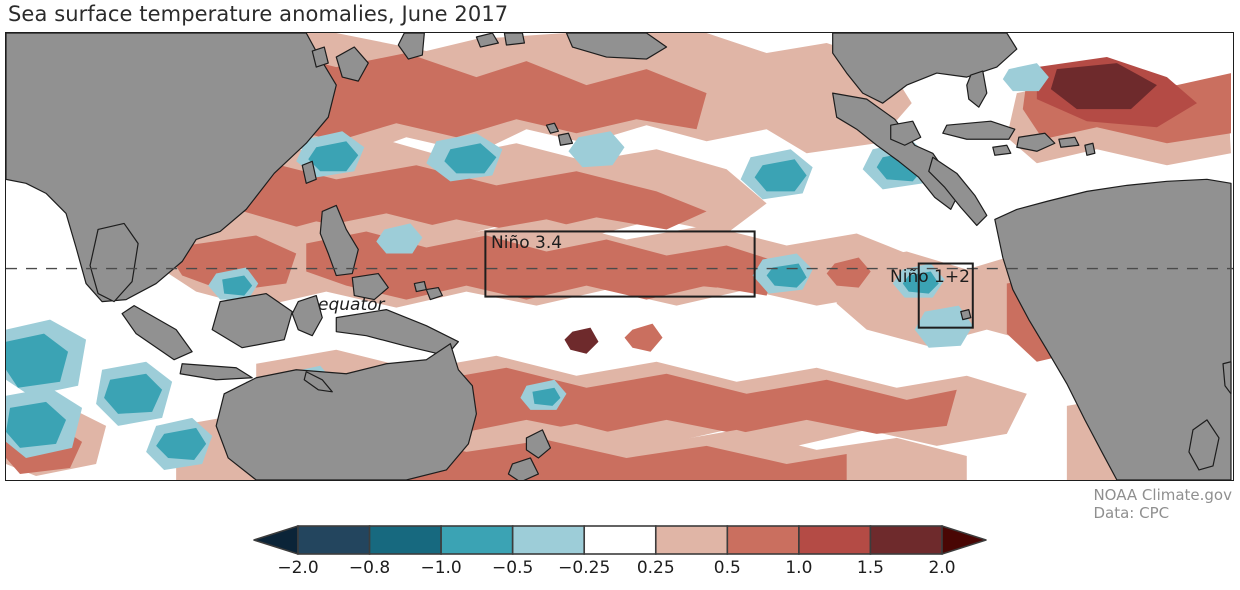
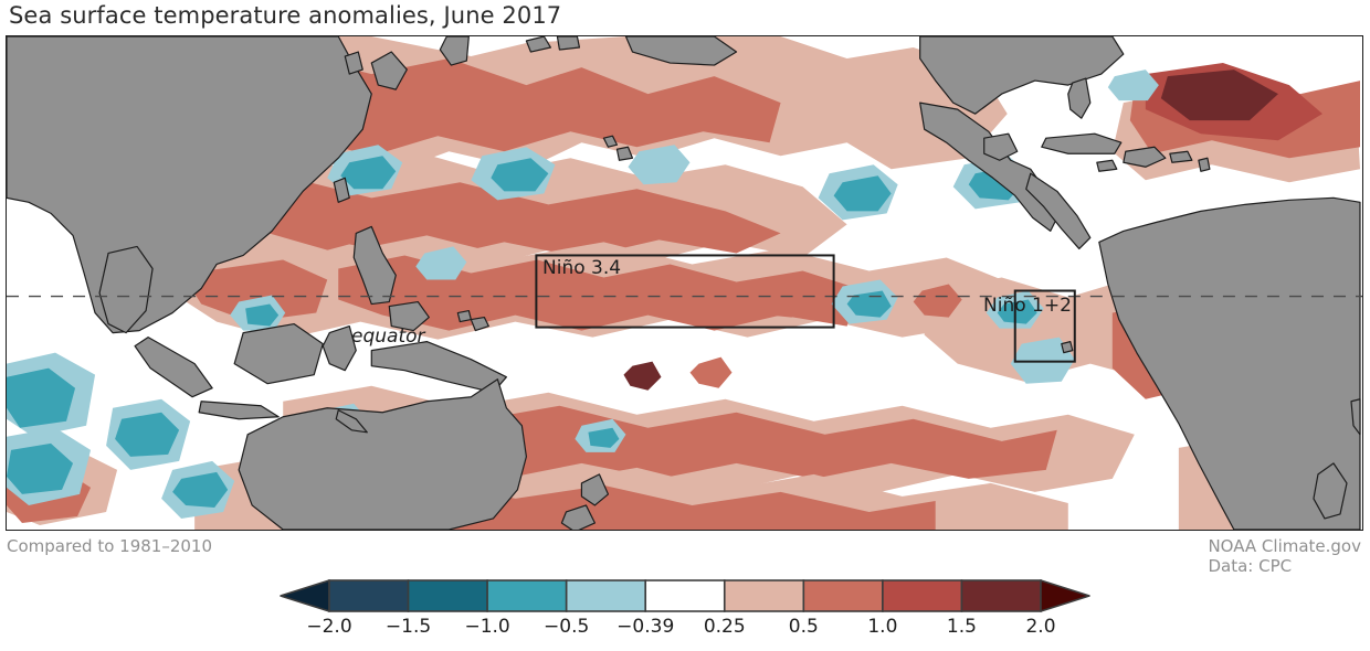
  Sea surface temperature anomalies, June 2017
  equator
  Niño 3.4
  Niño 1+2
+ Compared to 1981–2010
  NOAA Climate.gov
  Data: CPC
  −2.0
- −0.8
+ −1.5
  −1.0
  −0.5
- −0.25
+ −0.39
  0.25
  0.5
  1.0
  1.5
  2.0
